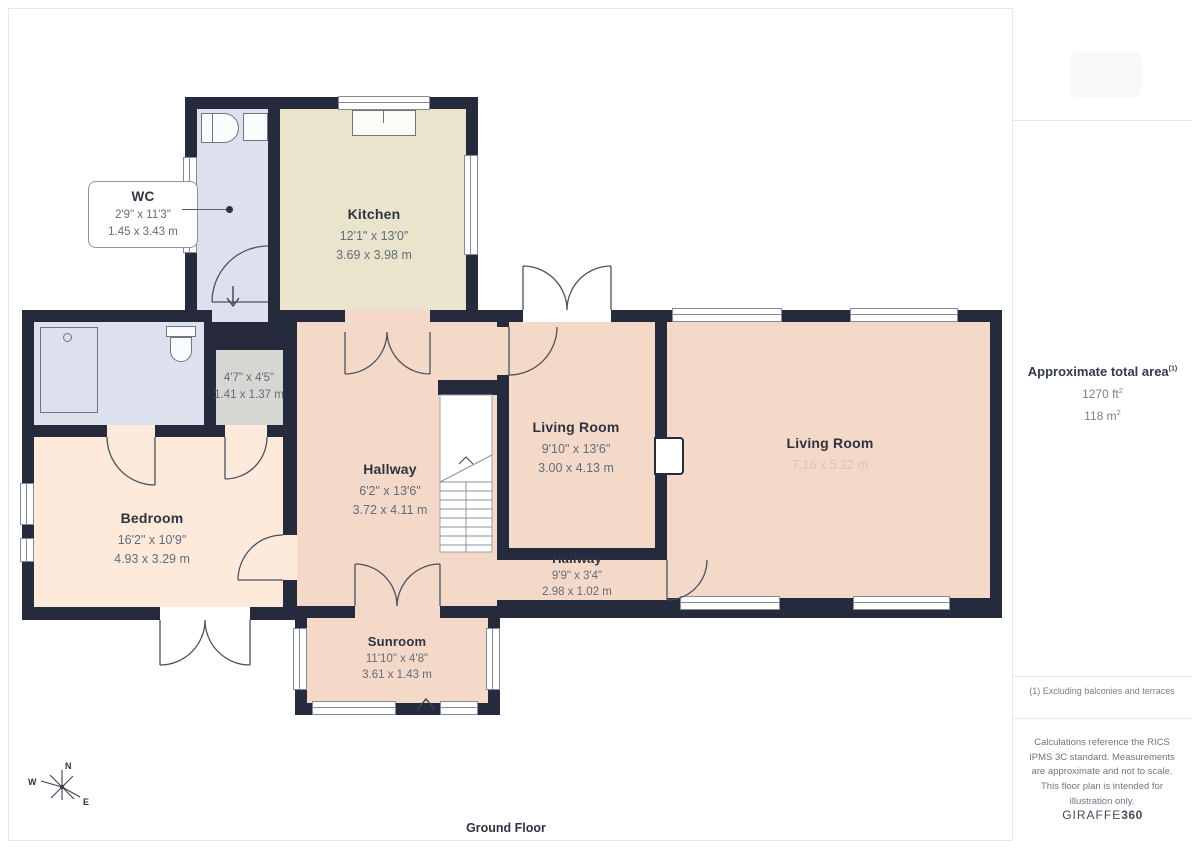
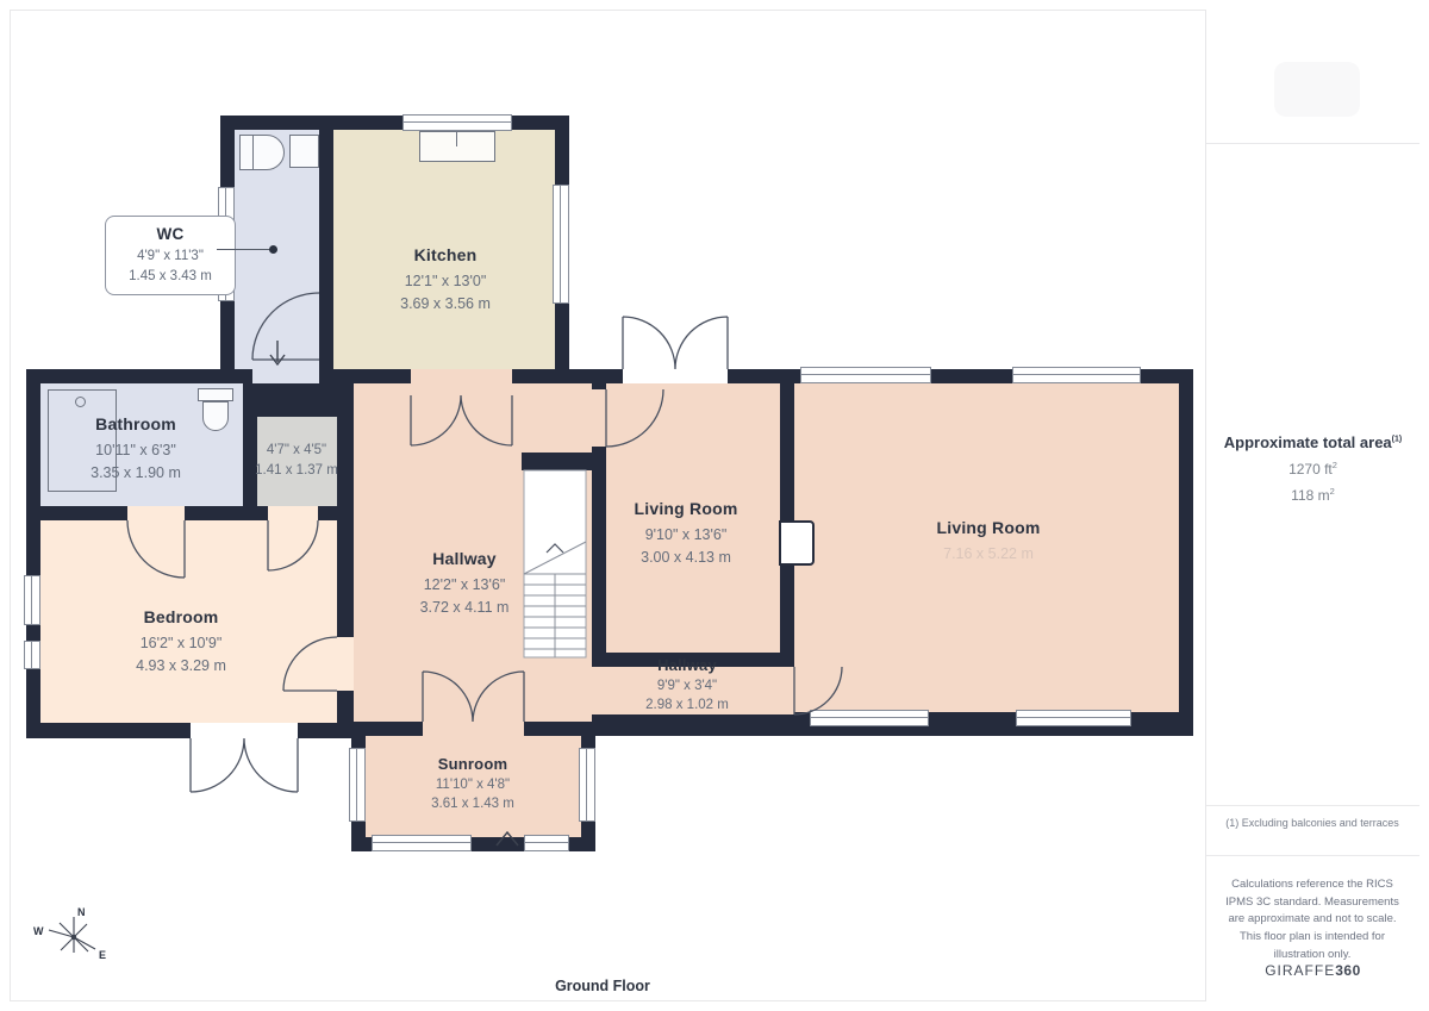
  WC
- 2'9" x 11'3"
+ 4'9" x 11'3"
  1.45 x 3.43 m
  Kitchen
  12'1" x 13'0"
- 3.69 x 3.98 m
+ 3.69 x 3.56 m
+ Bathroom
+ 10'11" x 6'3"
+ 3.35 x 1.90 m
  4'7" x 4'5"
  1.41 x 1.37 m
  Bedroom
  16'2" x 10'9"
  4.93 x 3.29 m
  Hallway
- 6'2" x 13'6"
+ 12'2" x 13'6"
  3.72 x 4.11 m
  Living Room
  9'10" x 13'6"
  3.00 x 4.13 m
  Living Room
  7.16 x 5.22 m
  Hallway
  9'9" x 3'4"
  2.98 x 1.02 m
  Sunroom
  11'10" x 4'8"
  3.61 x 1.43 m
  Approximate total area
  1270 ft2
  118 m2
  (1) Excluding balconies and terraces
  Calculations reference the RICS IPMS 3C standard. Measurements are approximate and not to scale. This floor plan is intended for illustration only.
  GIRAFFE360
  N
  W
  E
  Ground Floor
